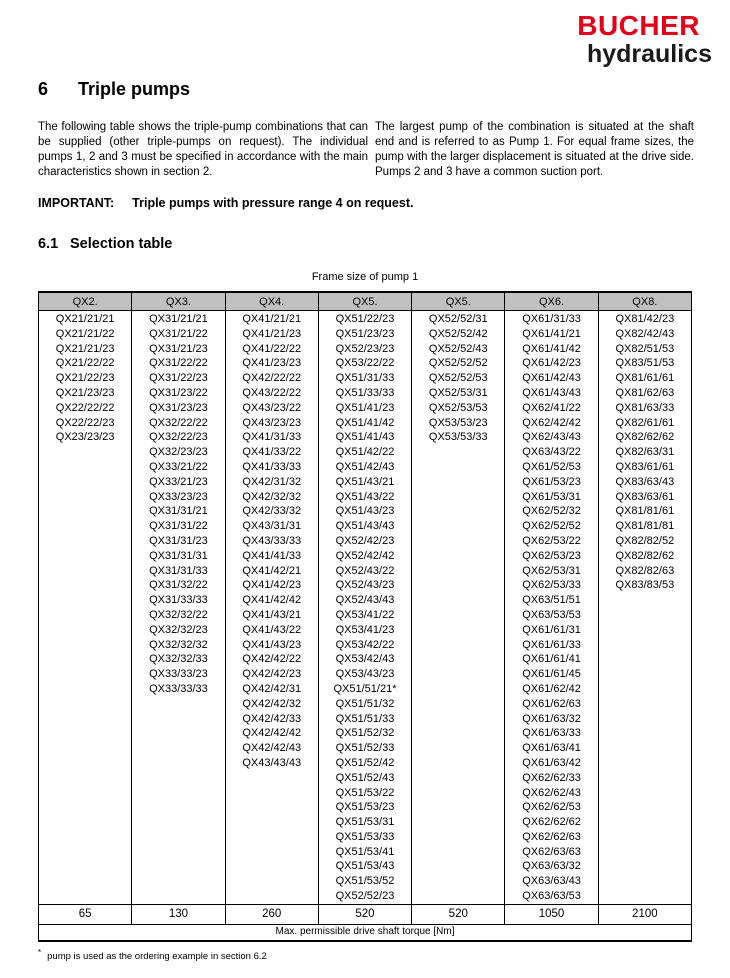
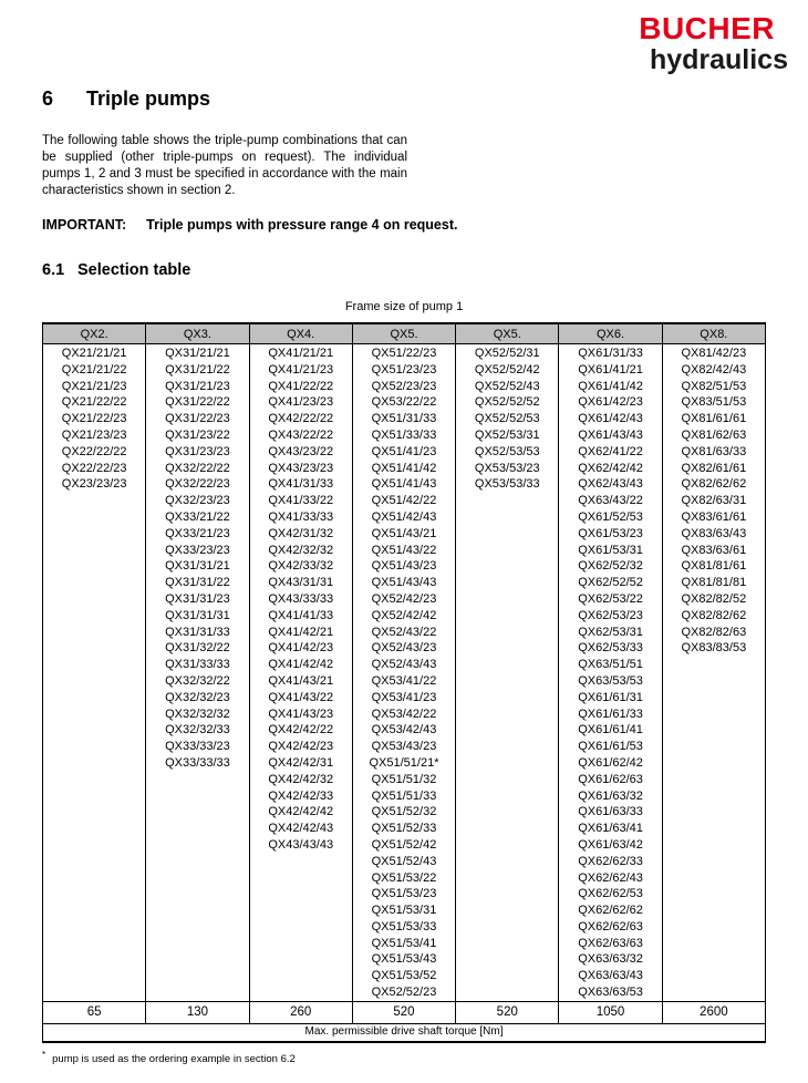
  BUCHER
  hydraulics
  6 Triple pumps
  The following table shows the triple-pump combinations that can be supplied (other triple-pumps on request). The individual pumps 1, 2 and 3 must be specified in accordance with the main characteristics shown in section 2.
- The largest pump of the combination is situated at the shaft end and is referred to as Pump 1. For equal frame sizes, the pump with the larger displacement is situated at the drive side. Pumps 2 and 3 have a common suction port.
  IMPORTANT: Triple pumps with pressure range 4 on request.
  6.1 Selection table
  Frame size of pump 1
  QX2.	QX3.	QX4.	QX5.	QX5.	QX6.	QX8.
- QX21/21/21QX21/21/22QX21/21/23QX21/22/22QX21/22/23QX21/23/23QX22/22/22QX22/22/23QX23/23/23	QX31/21/21QX31/21/22QX31/21/23QX31/22/22QX31/22/23QX31/23/22QX31/23/23QX32/22/22QX32/22/23QX32/23/23QX33/21/22QX33/21/23QX33/23/23QX31/31/21QX31/31/22QX31/31/23QX31/31/31QX31/31/33QX31/32/22QX31/33/33QX32/32/22QX32/32/23QX32/32/32QX32/32/33QX33/33/23QX33/33/33	QX41/21/21QX41/21/23QX41/22/22QX41/23/23QX42/22/22QX43/22/22QX43/23/22QX43/23/23QX41/31/33QX41/33/22QX41/33/33QX42/31/32QX42/32/32QX42/33/32QX43/31/31QX43/33/33QX41/41/33QX41/42/21QX41/42/23QX41/42/42QX41/43/21QX41/43/22QX41/43/23QX42/42/22QX42/42/23QX42/42/31QX42/42/32QX42/42/33QX42/42/42QX42/42/43QX43/43/43	QX51/22/23QX51/23/23QX52/23/23QX53/22/22QX51/31/33QX51/33/33QX51/41/23QX51/41/42QX51/41/43QX51/42/22QX51/42/43QX51/43/21QX51/43/22QX51/43/23QX51/43/43QX52/42/23QX52/42/42QX52/43/22QX52/43/23QX52/43/43QX53/41/22QX53/41/23QX53/42/22QX53/42/43QX53/43/23QX51/51/21*QX51/51/32QX51/51/33QX51/52/32QX51/52/33QX51/52/42QX51/52/43QX51/53/22QX51/53/23QX51/53/31QX51/53/33QX51/53/41QX51/53/43QX51/53/52QX52/52/23	QX52/52/31QX52/52/42QX52/52/43QX52/52/52QX52/52/53QX52/53/31QX52/53/53QX53/53/23QX53/53/33	QX61/31/33QX61/41/21QX61/41/42QX61/42/23QX61/42/43QX61/43/43QX62/41/22QX62/42/42QX62/43/43QX63/43/22QX61/52/53QX61/53/23QX61/53/31QX62/52/32QX62/52/52QX62/53/22QX62/53/23QX62/53/31QX62/53/33QX63/51/51QX63/53/53QX61/61/31QX61/61/33QX61/61/41QX61/61/45QX61/62/42QX61/62/63QX61/63/32QX61/63/33QX61/63/41QX61/63/42QX62/62/33QX62/62/43QX62/62/53QX62/62/62QX62/62/63QX62/63/63QX63/63/32QX63/63/43QX63/63/53	QX81/42/23QX82/42/43QX82/51/53QX83/51/53QX81/61/61QX81/62/63QX81/63/33QX82/61/61QX82/62/62QX82/63/31QX83/61/61QX83/63/43QX83/63/61QX81/81/61QX81/81/81QX82/82/52QX82/82/62QX82/82/63QX83/83/53
+ QX21/21/21QX21/21/22QX21/21/23QX21/22/22QX21/22/23QX21/23/23QX22/22/22QX22/22/23QX23/23/23	QX31/21/21QX31/21/22QX31/21/23QX31/22/22QX31/22/23QX31/23/22QX31/23/23QX32/22/22QX32/22/23QX32/23/23QX33/21/22QX33/21/23QX33/23/23QX31/31/21QX31/31/22QX31/31/23QX31/31/31QX31/31/33QX31/32/22QX31/33/33QX32/32/22QX32/32/23QX32/32/32QX32/32/33QX33/33/23QX33/33/33	QX41/21/21QX41/21/23QX41/22/22QX41/23/23QX42/22/22QX43/22/22QX43/23/22QX43/23/23QX41/31/33QX41/33/22QX41/33/33QX42/31/32QX42/32/32QX42/33/32QX43/31/31QX43/33/33QX41/41/33QX41/42/21QX41/42/23QX41/42/42QX41/43/21QX41/43/22QX41/43/23QX42/42/22QX42/42/23QX42/42/31QX42/42/32QX42/42/33QX42/42/42QX42/42/43QX43/43/43	QX51/22/23QX51/23/23QX52/23/23QX53/22/22QX51/31/33QX51/33/33QX51/41/23QX51/41/42QX51/41/43QX51/42/22QX51/42/43QX51/43/21QX51/43/22QX51/43/23QX51/43/43QX52/42/23QX52/42/42QX52/43/22QX52/43/23QX52/43/43QX53/41/22QX53/41/23QX53/42/22QX53/42/43QX53/43/23QX51/51/21*QX51/51/32QX51/51/33QX51/52/32QX51/52/33QX51/52/42QX51/52/43QX51/53/22QX51/53/23QX51/53/31QX51/53/33QX51/53/41QX51/53/43QX51/53/52QX52/52/23	QX52/52/31QX52/52/42QX52/52/43QX52/52/52QX52/52/53QX52/53/31QX52/53/53QX53/53/23QX53/53/33	QX61/31/33QX61/41/21QX61/41/42QX61/42/23QX61/42/43QX61/43/43QX62/41/22QX62/42/42QX62/43/43QX63/43/22QX61/52/53QX61/53/23QX61/53/31QX62/52/32QX62/52/52QX62/53/22QX62/53/23QX62/53/31QX62/53/33QX63/51/51QX63/53/53QX61/61/31QX61/61/33QX61/61/41QX61/61/53QX61/62/42QX61/62/63QX61/63/32QX61/63/33QX61/63/41QX61/63/42QX62/62/33QX62/62/43QX62/62/53QX62/62/62QX62/62/63QX62/63/63QX63/63/32QX63/63/43QX63/63/53	QX81/42/23QX82/42/43QX82/51/53QX83/51/53QX81/61/61QX81/62/63QX81/63/33QX82/61/61QX82/62/62QX82/63/31QX83/61/61QX83/63/43QX83/63/61QX81/81/61QX81/81/81QX82/82/52QX82/82/62QX82/82/63QX83/83/53
- 65	130	260	520	520	1050	2100
+ 65	130	260	520	520	1050	2600
  Max. permissible drive shaft torque [Nm]
  * pump is used as the ordering example in section 6.2
